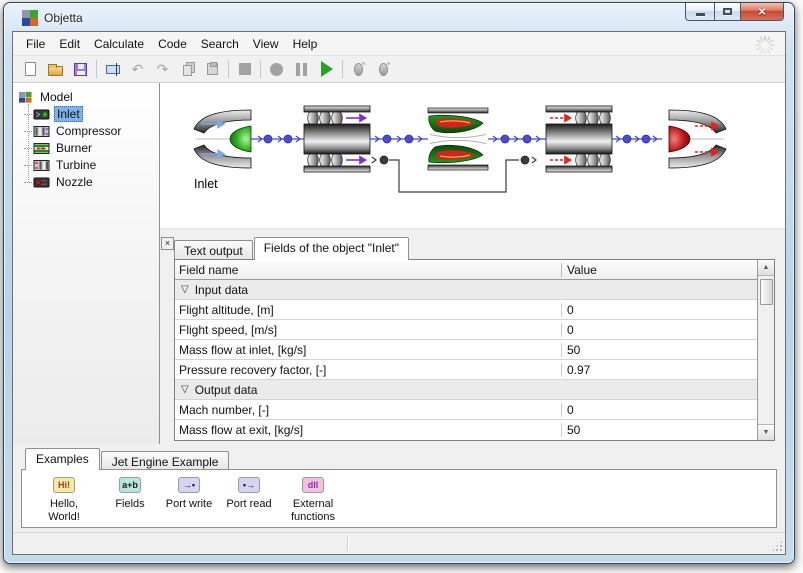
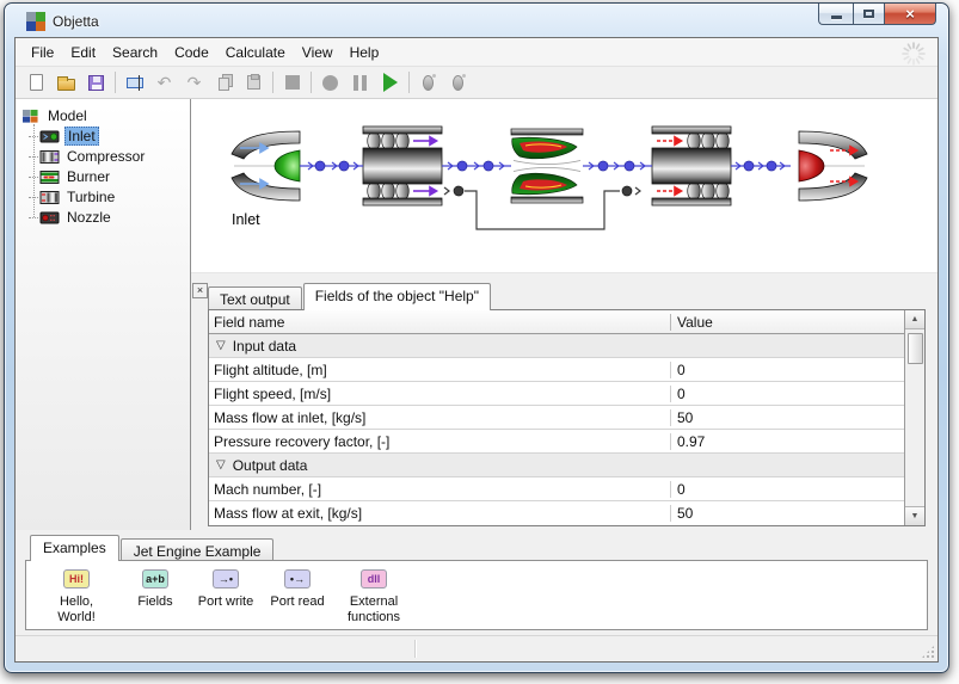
  Objetta
  ×
  File
  Edit
- Calculate
+ Search
  Code
- Search
+ Calculate
  View
  Help
  ↶
  ↷
  Model
  Inlet
  Compressor
  Burner
  Turbine
  Nozzle
  Inlet
  ×
  Text output
- Fields of the object "Inlet"
+ Fields of the object "Help"
  Field name
  Value
  ▽
  Input data
  Flight altitude, [m]
  0
  Flight speed, [m/s]
  0
  Mass flow at inlet, [kg/s]
  50
  Pressure recovery factor, [-]
  0.97
  ▽
  Output data
  Mach number, [-]
  0
  Mass flow at exit, [kg/s]
  50
  Examples
  Jet Engine Example
  Hi!
  Hello, World!
  a+b
  Fields
  →•
  Port write
  •→
  Port read
  dll
  External functions
